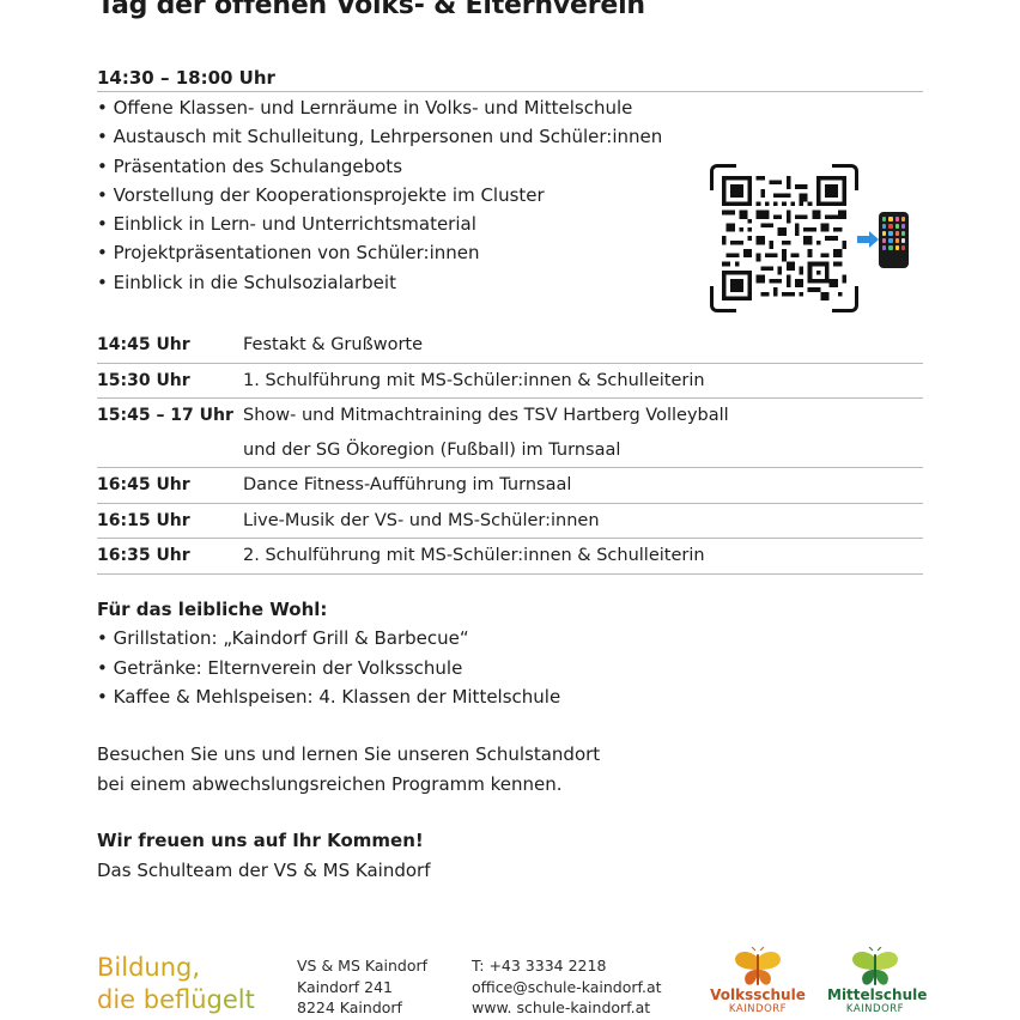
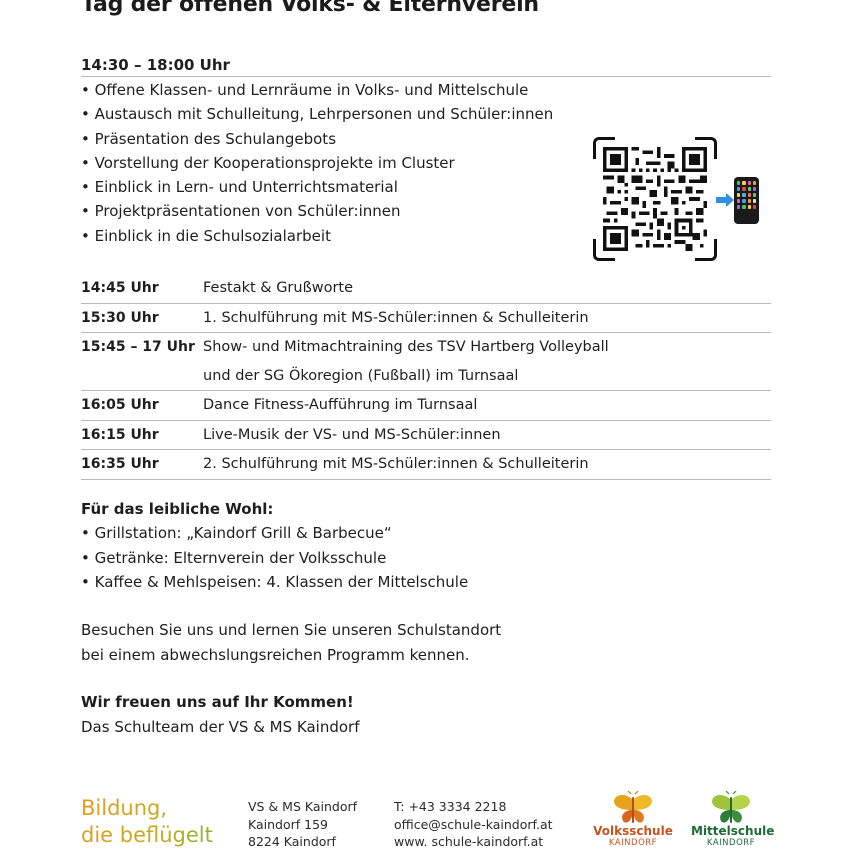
  Tag der offenen Volks- & Elternverein
  14:30 – 18:00 Uhr
  • Offene Klassen- und Lernräume in Volks- und Mittelschule
  • Austausch mit Schulleitung, Lehrpersonen und Schüler:innen
  • Präsentation des Schulangebots
  • Vorstellung der Kooperationsprojekte im Cluster
  • Einblick in Lern- und Unterrichtsmaterial
  • Projektpräsentationen von Schüler:innen
  • Einblick in die Schulsozialarbeit
  14:45 Uhr
  Festakt & Grußworte
  15:30 Uhr
  1. Schulführung mit MS-Schüler:innen & Schulleiterin
  15:45 – 17 Uhr
  Show- und Mitmachtraining des TSV Hartberg Volleyball
  und der SG Ökoregion (Fußball) im Turnsaal
- 16:45 Uhr
+ 16:05 Uhr
  Dance Fitness-Aufführung im Turnsaal
  16:15 Uhr
  Live-Musik der VS- und MS-Schüler:innen
  16:35 Uhr
  2. Schulführung mit MS-Schüler:innen & Schulleiterin
  Für das leibliche Wohl:
  • Grillstation: „Kaindorf Grill & Barbecue“
  • Getränke: Elternverein der Volksschule
  • Kaffee & Mehlspeisen: 4. Klassen der Mittelschule
  Besuchen Sie uns und lernen Sie unseren Schulstandort
  bei einem abwechslungsreichen Programm kennen.
  Wir freuen uns auf Ihr Kommen!
  Das Schulteam der VS & MS Kaindorf
  Bildung,
  die beflügelt
  VS & MS Kaindorf
- Kaindorf 241
+ Kaindorf 159
  8224 Kaindorf
  T: +43 3334 2218
  office@schule-kaindorf.at
  www. schule-kaindorf.at
  Volksschule
  KAINDORF
  Mittelschule
  KAINDORF
